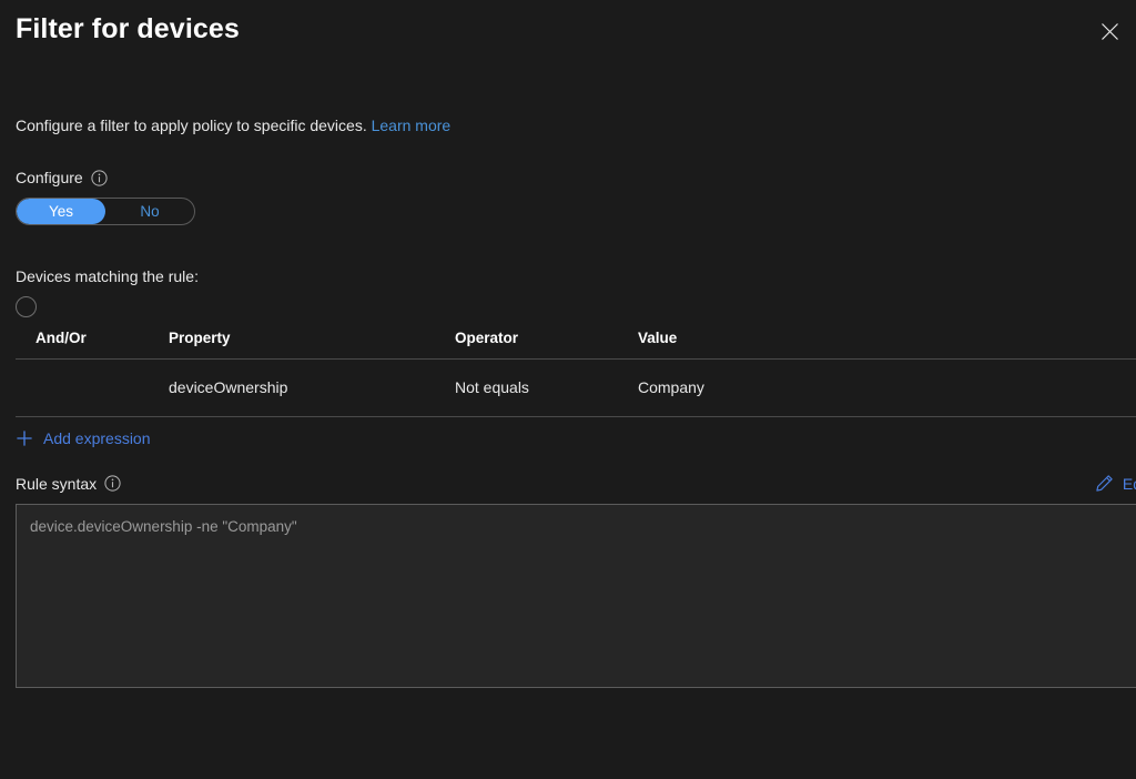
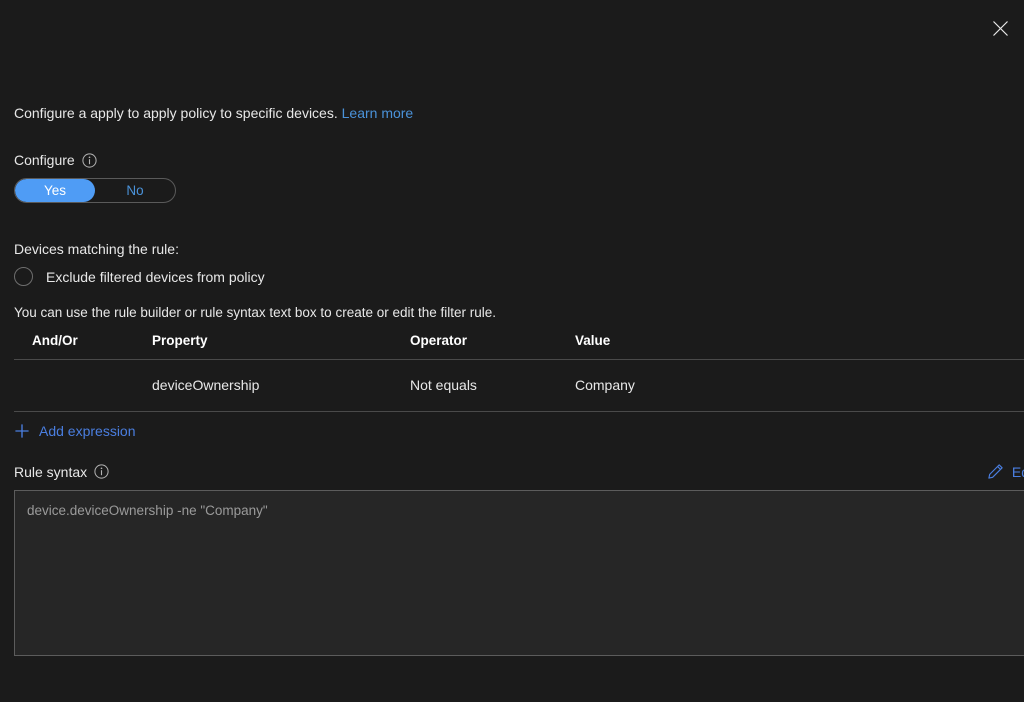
- Filter for devices
- Configure a filter to apply policy to specific devices. Learn more
+ Configure a apply to apply policy to specific devices. Learn more
  Configure
  Yes
  No
  Devices matching the rule:
+ Exclude filtered devices from policy
+ You can use the rule builder or rule syntax text box to create or edit the filter rule.
  And/Or	Property	Operator	Value
  	deviceOwnership	Not equals	Company
  Add expression
  Rule syntax
  device.deviceOwnership -ne "Company"
